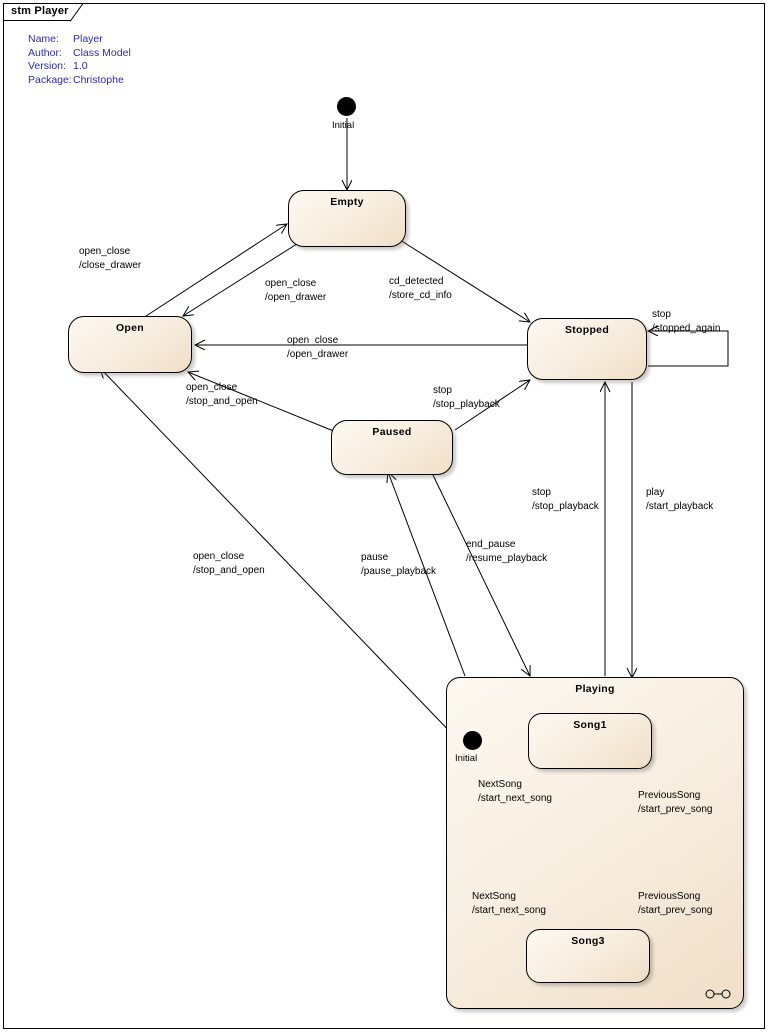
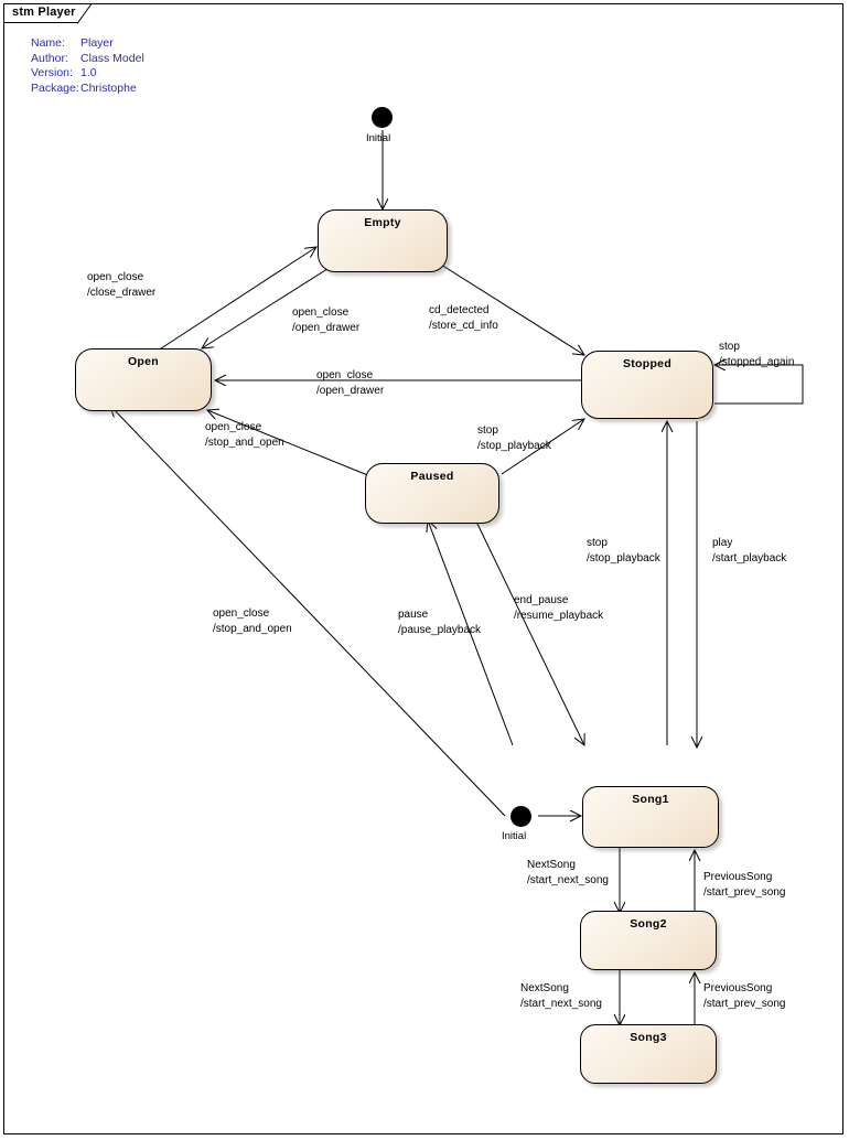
  stm Player
  Name: Player
  Author: Class Model
  Version: 1.0
  Package:Christophe
  Initial
  Empty
  Open
  Stopped
  Paused
- Playing
  Initial
  Song1
+ Song2
  Song3
  open_close
  /close_drawer
  open_close
  /open_drawer
  cd_detected
  /store_cd_info
  stop
  /stopped_again
  open_close
  /open_drawer
  open_close
  /stop_and_open
  stop
  /stop_playback
  stop
  /stop_playback
  play
  /start_playback
  end_pause
  /resume_playback
  open_close
  /stop_and_open
  pause
  /pause_playback
  NextSong
  /start_next_song
  PreviousSong
  /start_prev_song
  NextSong
  /start_next_song
  PreviousSong
  /start_prev_song
